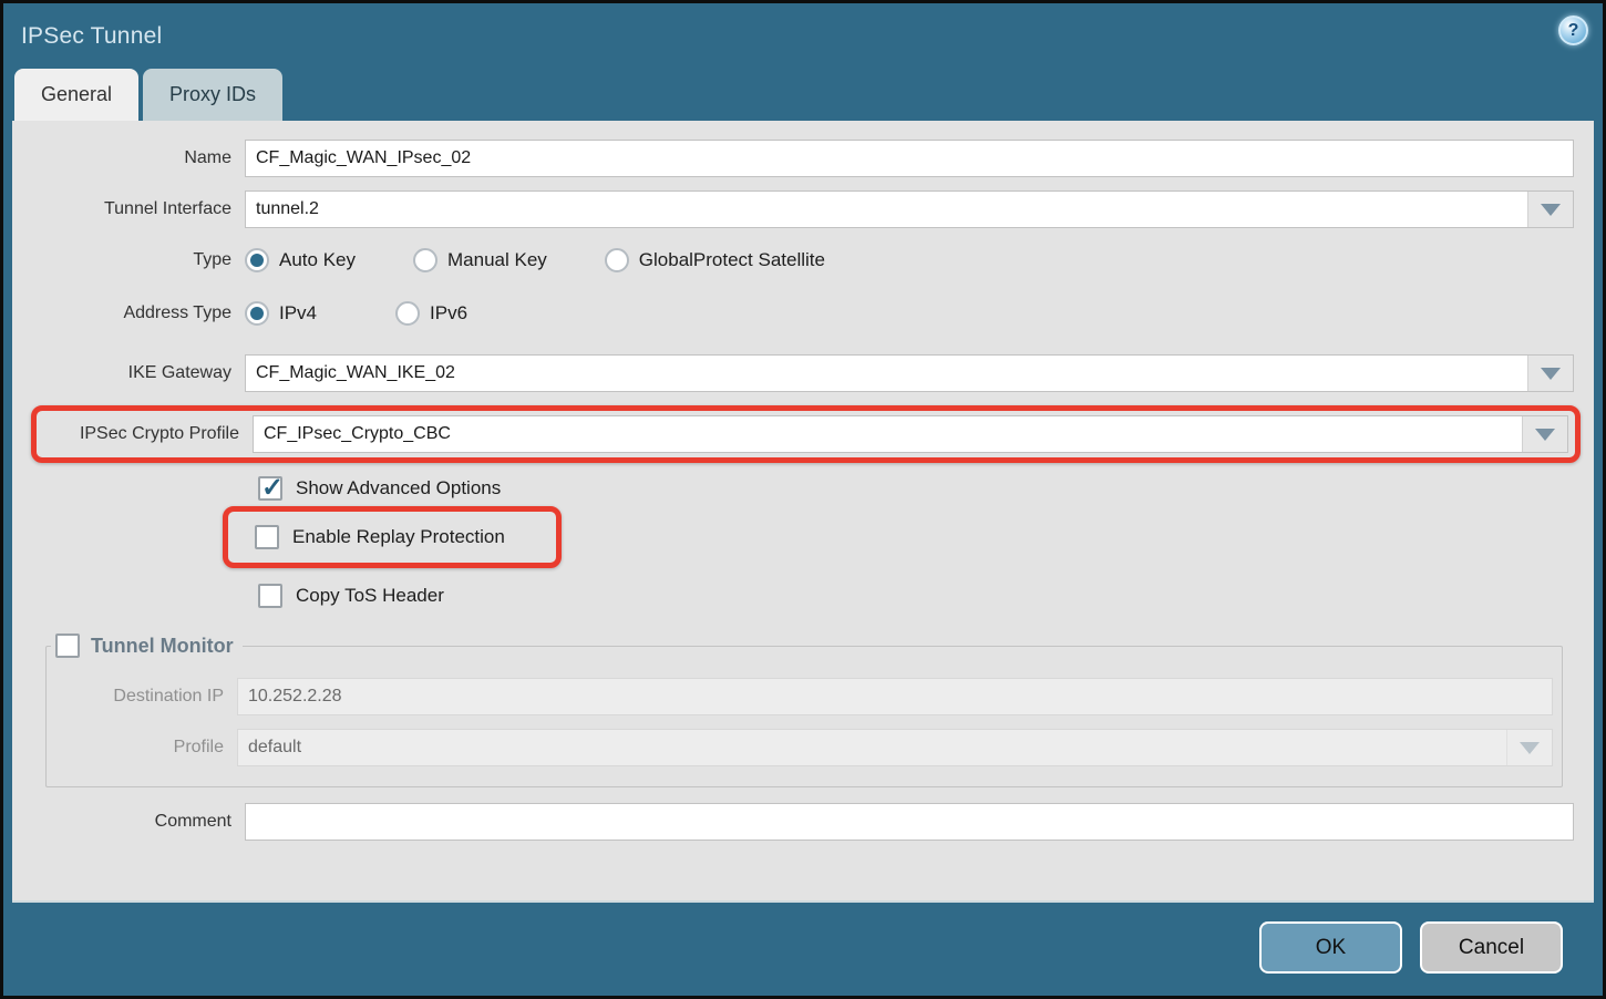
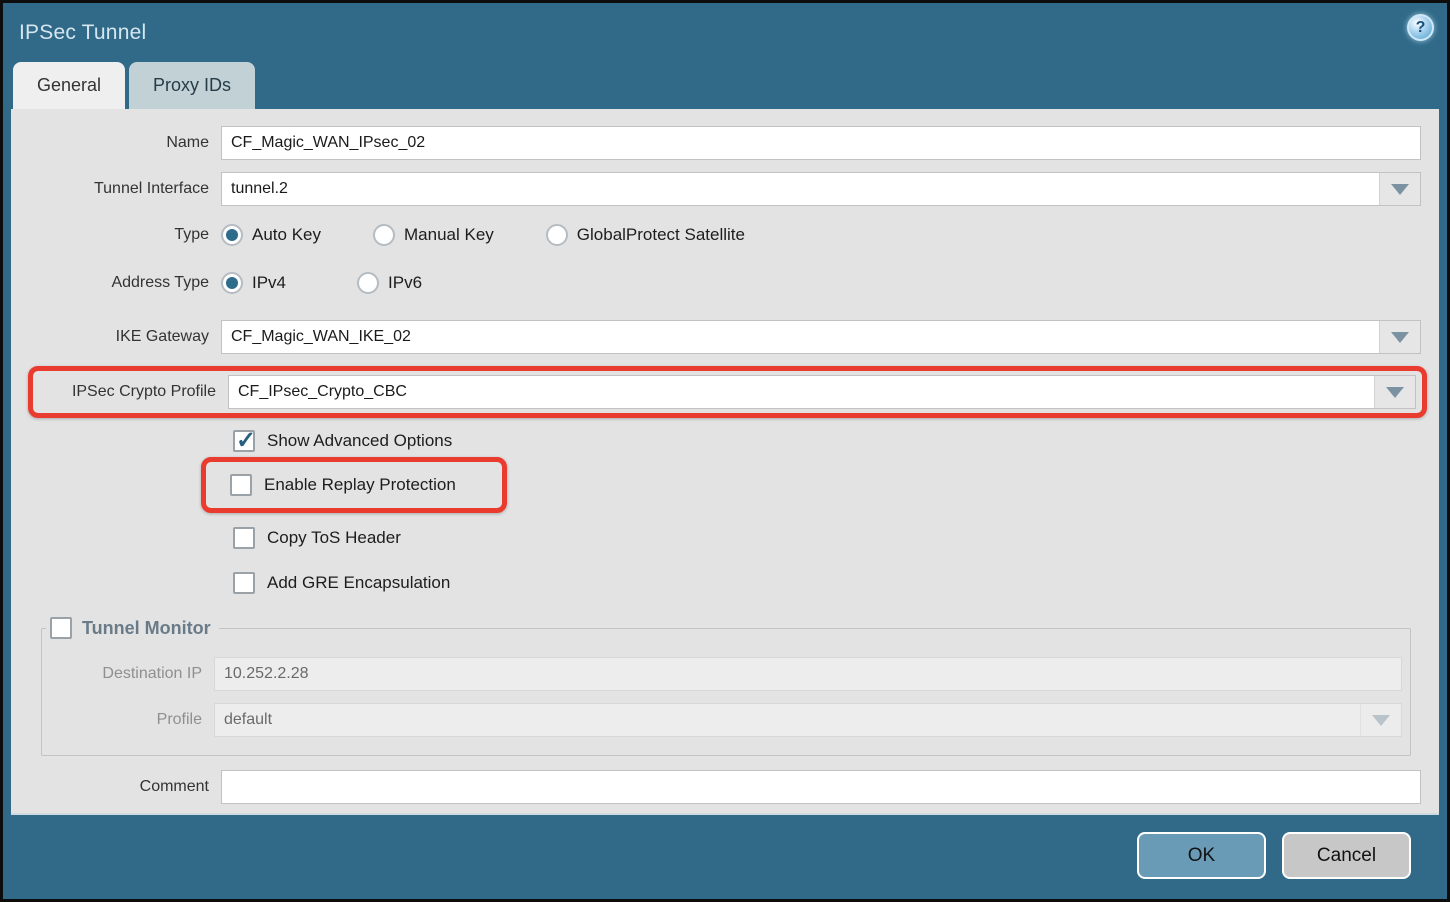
  IPSec Tunnel
  ?
  General
  Proxy IDs
  Name
  CF_Magic_WAN_IPsec_02
  Tunnel Interface
  tunnel.2
  Type
  Auto Key
  Manual Key
  GlobalProtect Satellite
  Address Type
  IPv4
  IPv6
  IKE Gateway
  CF_Magic_WAN_IKE_02
  IPSec Crypto Profile
  CF_IPsec_Crypto_CBC
  Show Advanced Options
  Enable Replay Protection
  Copy ToS Header
+ Add GRE Encapsulation
  Tunnel Monitor
  Destination IP
  10.252.2.28
  Profile
  default
  Comment
  OK
  Cancel
